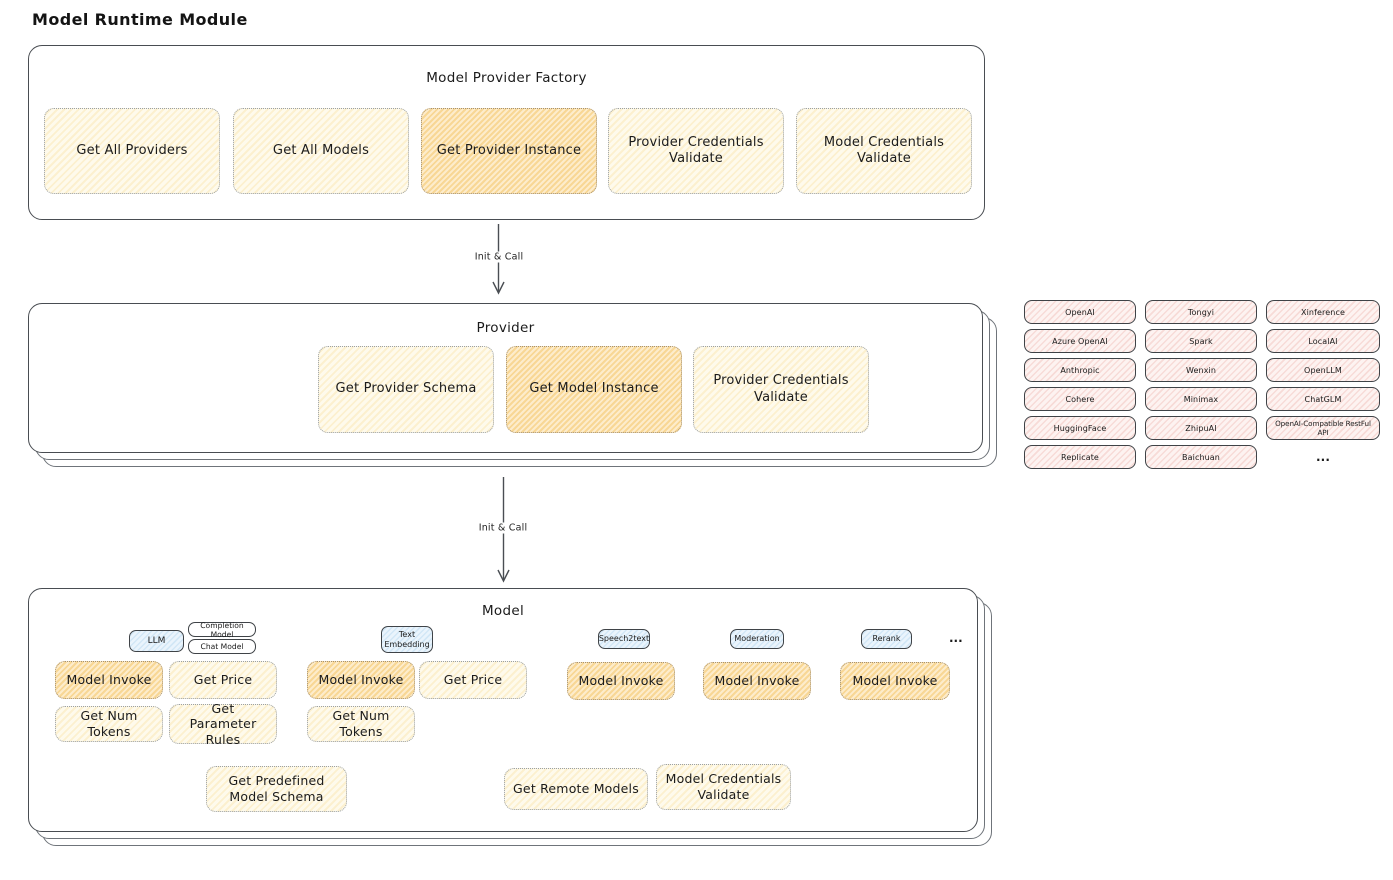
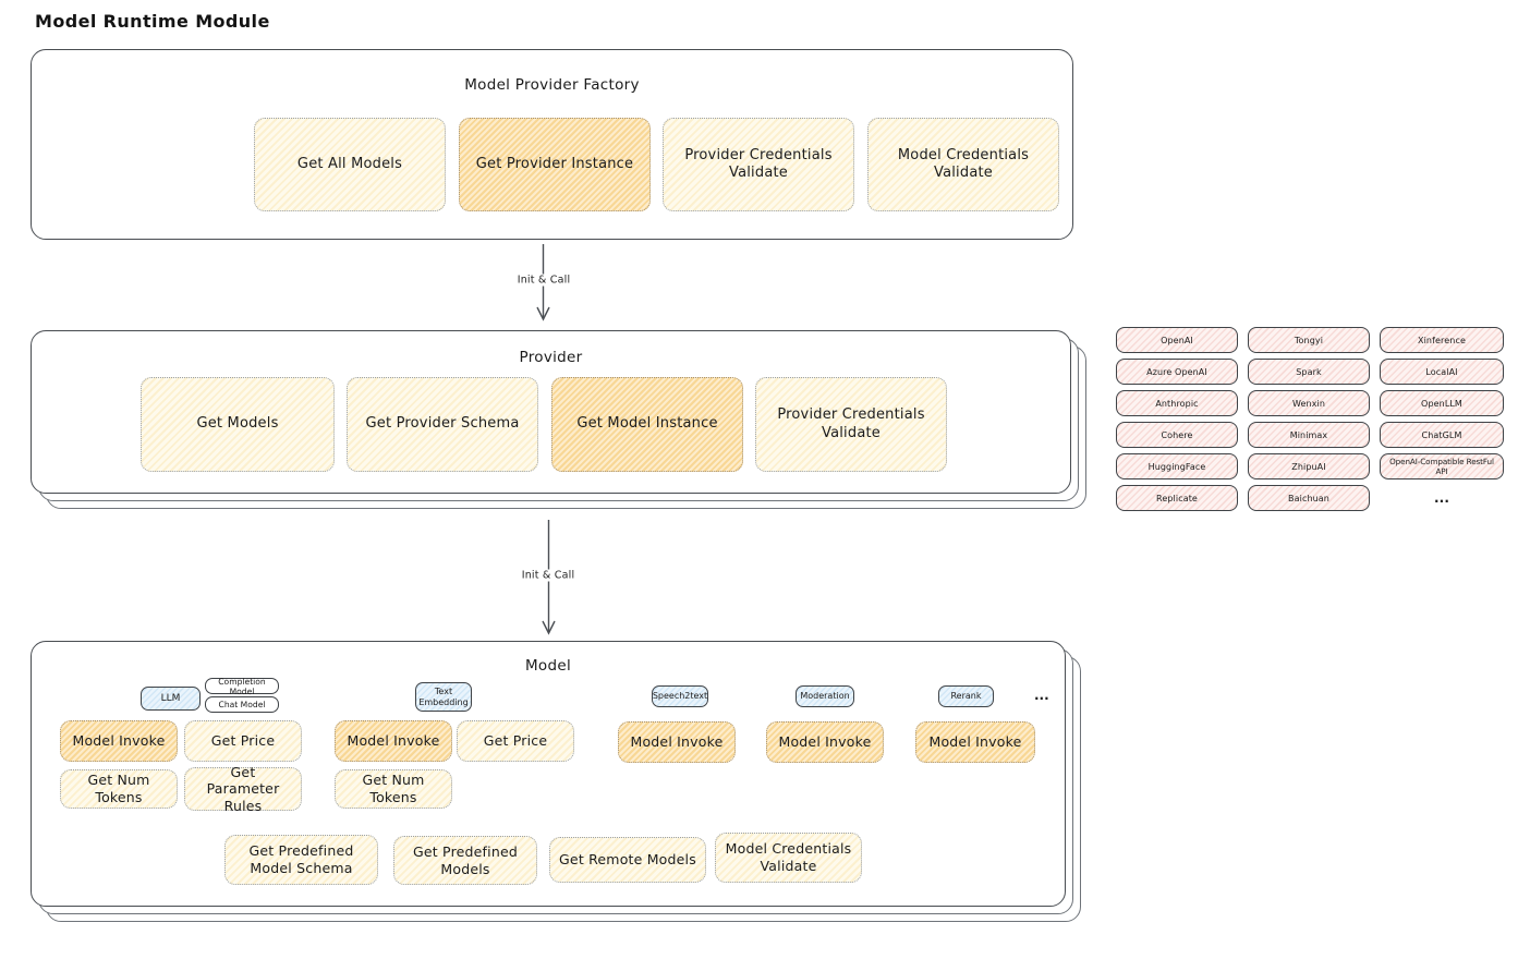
  Model Runtime Module
  Model Provider Factory
- Get All Providers
  Get All Models
  Get Provider Instance
  Provider Credentials Validate
  Model Credentials Validate
  Init & Call
  Provider
+ Get Models
  Get Provider Schema
  Get Model Instance
  Provider Credentials Validate
  OpenAI
  Tongyi
  Xinference
  Azure OpenAI
  Spark
  LocalAI
  Anthropic
  Wenxin
  OpenLLM
  Cohere
  Minimax
  ChatGLM
  HuggingFace
  ZhipuAI
  OpenAI-Compatible RestFul API
  Replicate
  Baichuan
  ...
  Init & Call
  Model
  LLM
  Completion Model
  Chat Model
  Text Embedding
  Speech2text
  Moderation
  Rerank
  ...
  Model Invoke
  Get Price
  Model Invoke
  Get Price
  Model Invoke
  Model Invoke
  Model Invoke
  Get Num Tokens
  Get Parameter Rules
  Get Num Tokens
  Get Predefined Model Schema
+ Get Predefined Models
  Get Remote Models
  Model Credentials Validate
